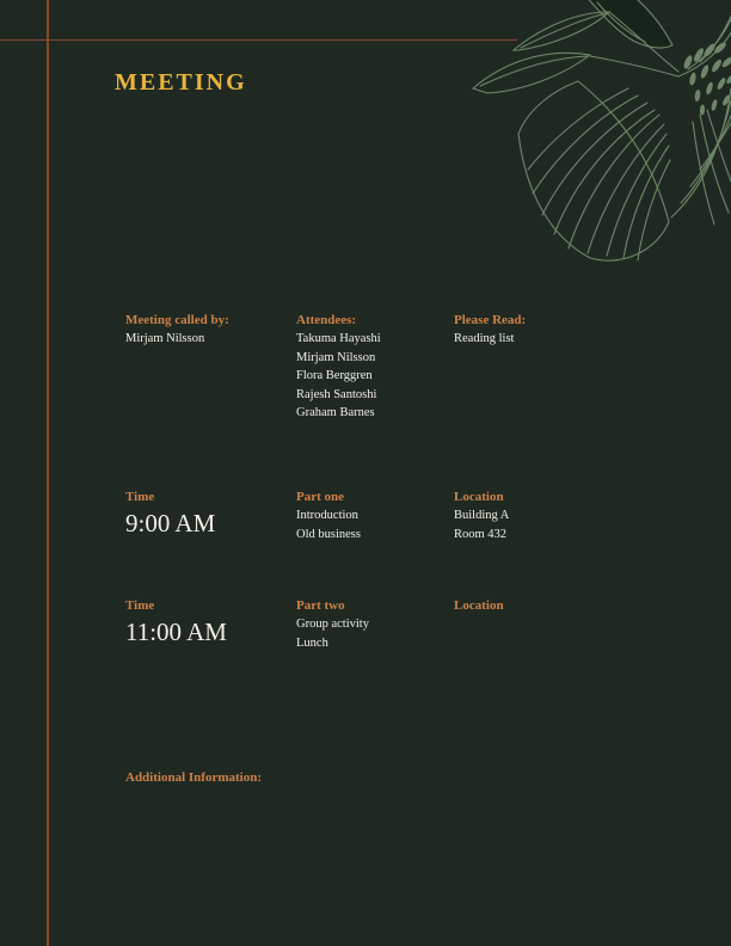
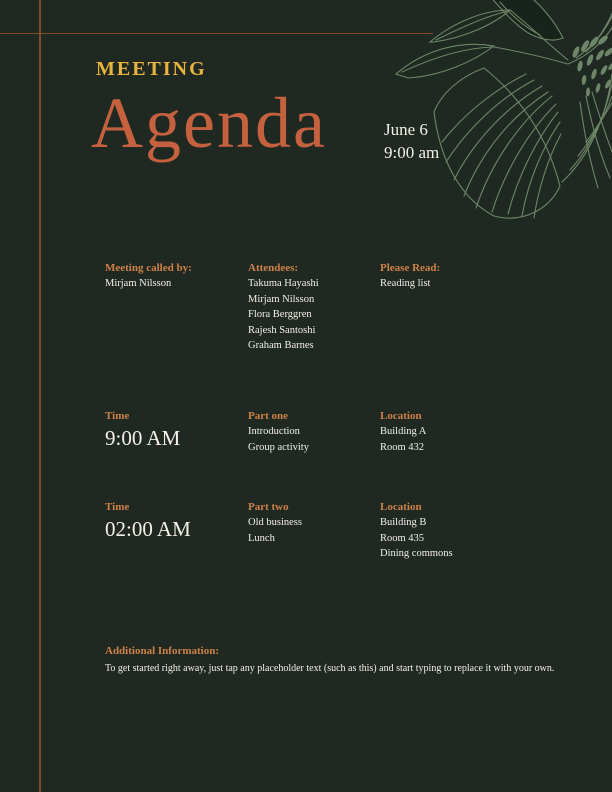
  MEETING
+ Agenda
+ June 6
+ 9:00 am
  Meeting called by:
  Mirjam Nilsson
  Attendees:
  Takuma Hayashi
  Mirjam Nilsson
  Flora Berggren
  Rajesh Santoshi
  Graham Barnes
  Please Read:
  Reading list
  Time
  9:00 AM
  Part one
  Introduction
- Old business
+ Group activity
  Location
  Building A
  Room 432
  Time
- 11:00 AM
+ 02:00 AM
  Part two
- Group activity
+ Old business
  Lunch
  Location
+ Building B
+ Room 435
+ Dining commons
  Additional Information:
+ To get started right away, just tap any placeholder text (such as this) and start typing to replace it with your own.
